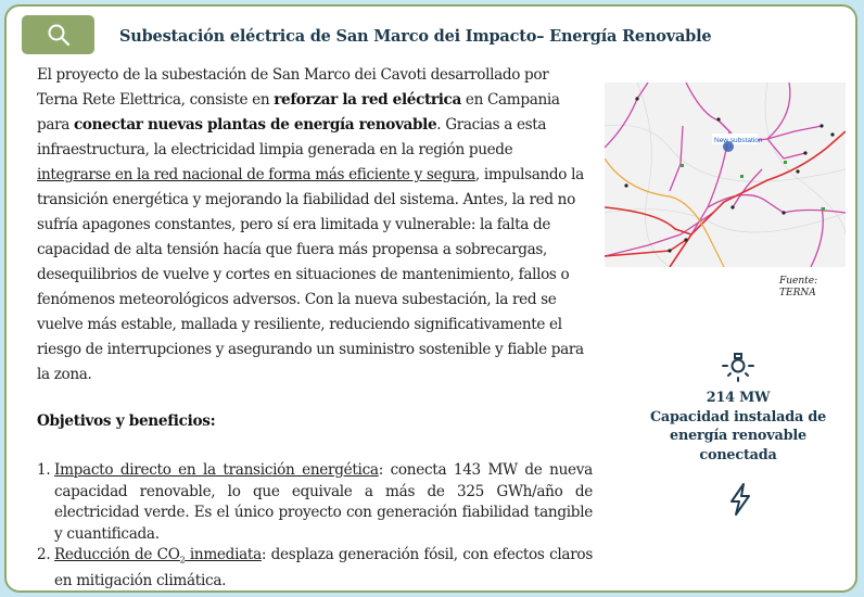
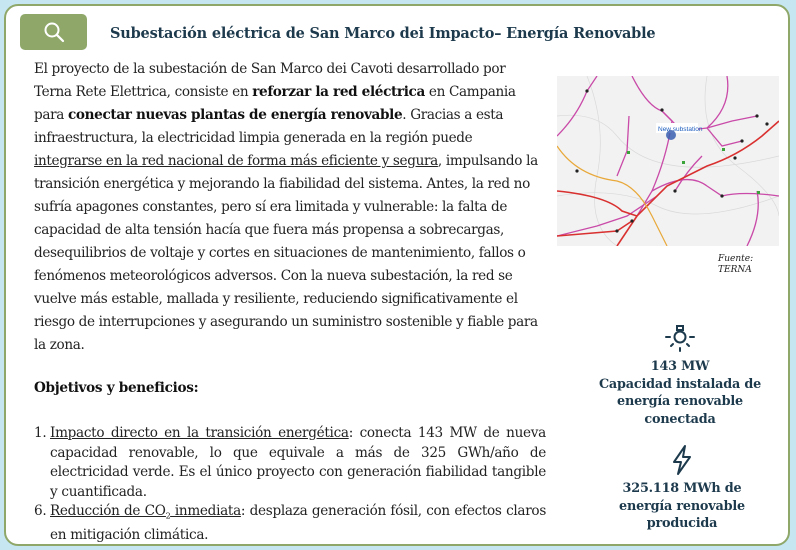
  Subestación eléctrica de San Marco dei Impacto– Energía Renovable
- El proyecto de la subestación de San Marco dei Cavoti desarrollado por Terna Rete Elettrica, consiste en reforzar la red eléctrica en Campania para conectar nuevas plantas de energía renovable. Gracias a esta infraestructura, la electricidad limpia generada en la región puede integrarse en la red nacional de forma más eficiente y segura, impulsando la transición energética y mejorando la fiabilidad del sistema. Antes, la red no sufría apagones constantes, pero sí era limitada y vulnerable: la falta de capacidad de alta tensión hacía que fuera más propensa a sobrecargas, desequilibrios de vuelve y cortes en situaciones de mantenimiento, fallos o fenómenos meteorológicos adversos. Con la nueva subestación, la red se vuelve más estable, mallada y resiliente, reduciendo significativamente el riesgo de interrupciones y asegurando un suministro sostenible y fiable para la zona.
+ El proyecto de la subestación de San Marco dei Cavoti desarrollado por Terna Rete Elettrica, consiste en reforzar la red eléctrica en Campania para conectar nuevas plantas de energía renovable. Gracias a esta infraestructura, la electricidad limpia generada en la región puede integrarse en la red nacional de forma más eficiente y segura, impulsando la transición energética y mejorando la fiabilidad del sistema. Antes, la red no sufría apagones constantes, pero sí era limitada y vulnerable: la falta de capacidad de alta tensión hacía que fuera más propensa a sobrecargas, desequilibrios de voltaje y cortes en situaciones de mantenimiento, fallos o fenómenos meteorológicos adversos. Con la nueva subestación, la red se vuelve más estable, mallada y resiliente, reduciendo significativamente el riesgo de interrupciones y asegurando un suministro sostenible y fiable para la zona.
  Objetivos y beneficios:
  1.
  Impacto directo en la transición energética: conecta 143 MW de nueva capacidad renovable, lo que equivale a más de 325 GWh/año de electricidad verde. Es el único proyecto con generación fiabilidad tangible y cuantificada.
- 2.
+ 6.
  Reducción de CO2 inmediata: desplaza generación fósil, con efectos claros en mitigación climática.
  Fuente:
  TERNA
- 214 MW
+ 143 MW
  Capacidad instalada de energía renovable conectada
+ 325.118 MWh de energía renovable producida
